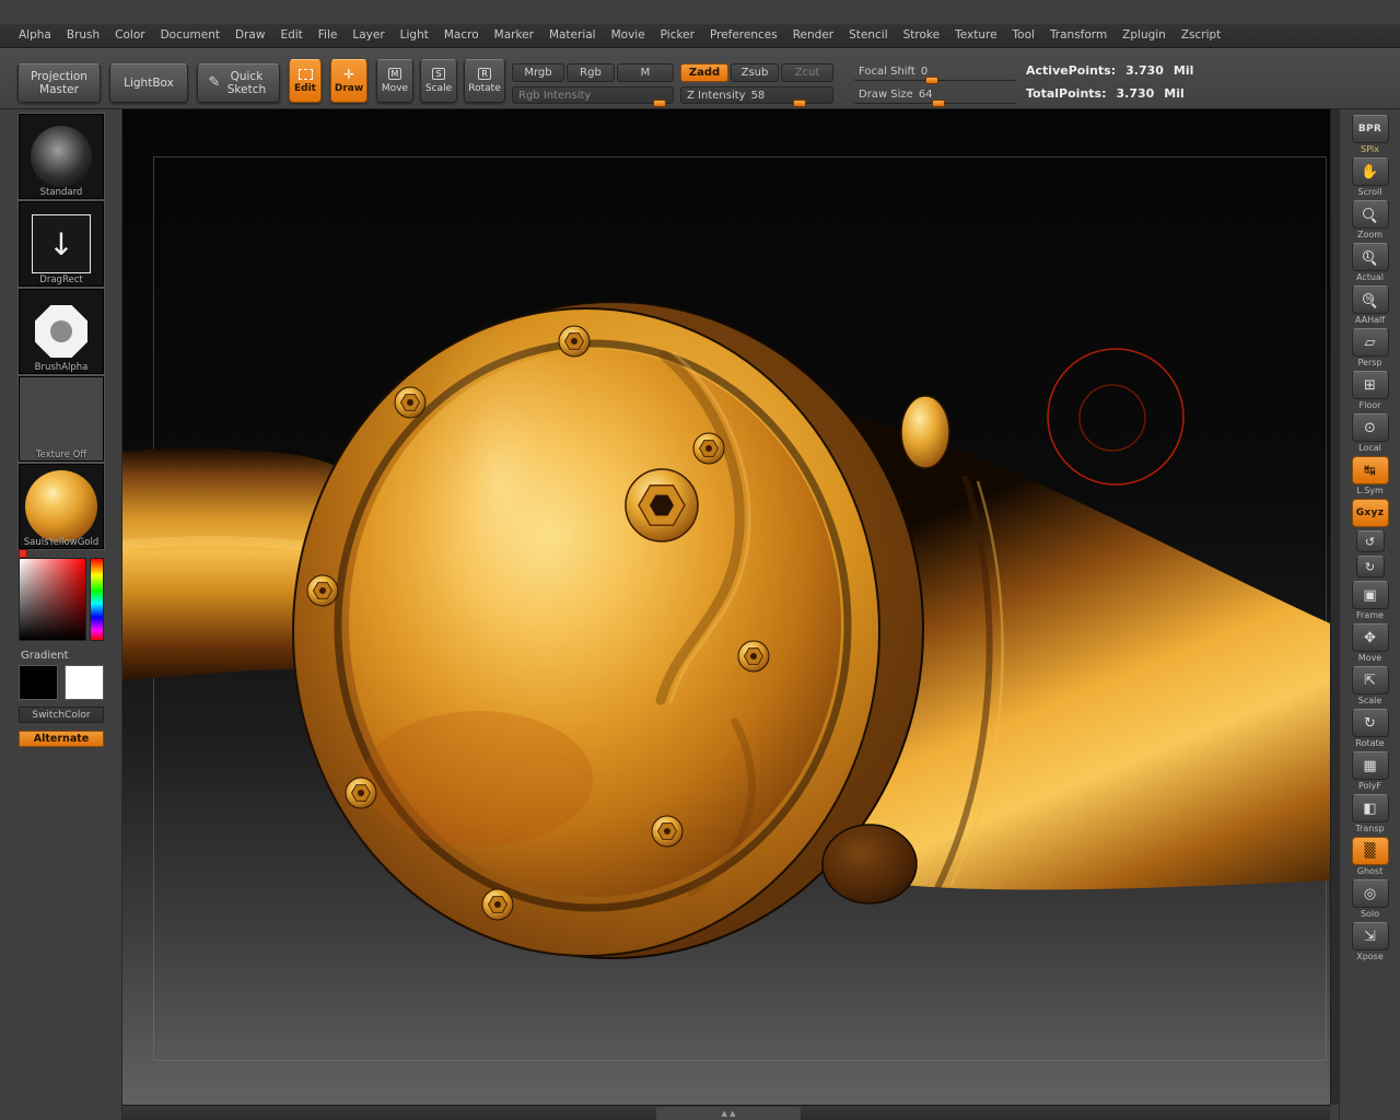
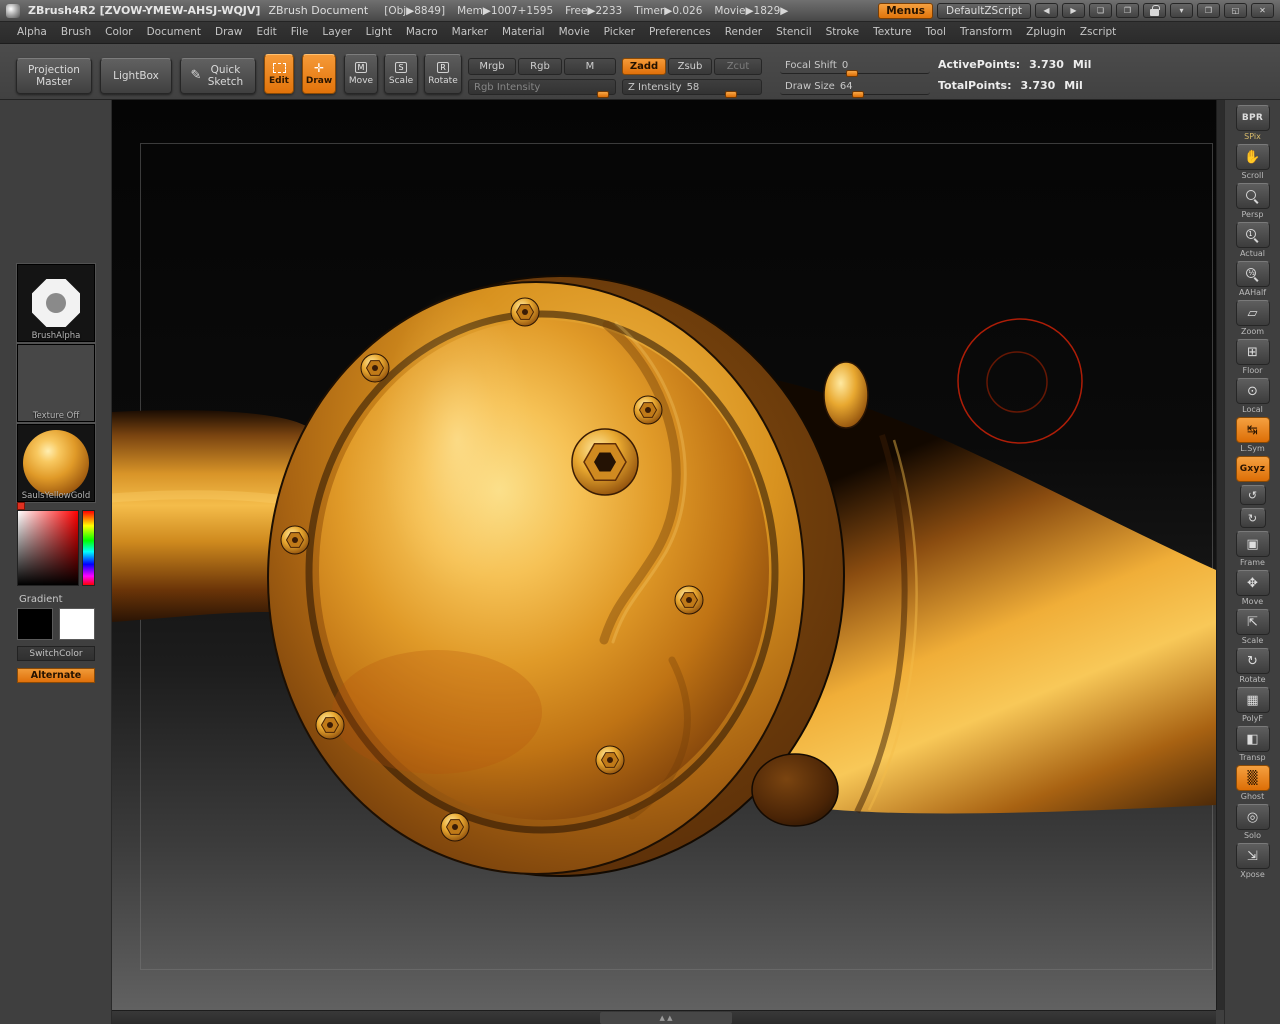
+ ZBrush4R2 [ZVOW-YMEW-AHSJ-WQJV]
+ ZBrush Document
+ [Obj▶8849]
+ Mem▶1007+1595
+ Free▶2233
+ Timer▶0.026
+ Movie▶1829▶
+ Menus
+ DefaultZScript
+ ◀
+ ▶
+ ❏
+ ❐
+ ▾
+ ❒
+ ◱
+ ✕
  Alpha
  Brush
  Color
  Document
  Draw
  Edit
  File
  Layer
  Light
  Macro
  Marker
  Material
  Movie
  Picker
  Preferences
  Render
  Stencil
  Stroke
  Texture
  Tool
  Transform
  Zplugin
  Zscript
  Projection Master
  LightBox
  ✎
  Quick Sketch
  Edit
  ✛
  Draw
  M
  Move
  S
  Scale
  R
  Rotate
  Mrgb
  Rgb
  M
  Rgb Intensity
  Zadd
  Zsub
  Zcut
  Z Intensity
  58
  Focal Shift
  0
  Draw Size
  64
  ActivePoints:
  3.730
  Mil
  TotalPoints:
  3.730
  Mil
- Standard
- ↓
- DragRect
  BrushAlpha
  Texture Off
  SaulsYellowGold
  Gradient
  SwitchColor
  Alternate
  BPR
  SPix
  ✋
  Scroll
- Zoom
+ Persp
  1
  Actual
  ½
  AAHalf
  ▱
- Persp
+ Zoom
  ⊞
  Floor
  ⊙
  Local
  ↹
  L.Sym
  Gxyz
  ↺
  ↻
  ▣
  Frame
  ✥
  Move
  ⇱
  Scale
  ↻
  Rotate
  ▦
  PolyF
  ◧
  Transp
  ▒
  Ghost
  ◎
  Solo
  ⇲
  Xpose
  ▲ ▲
